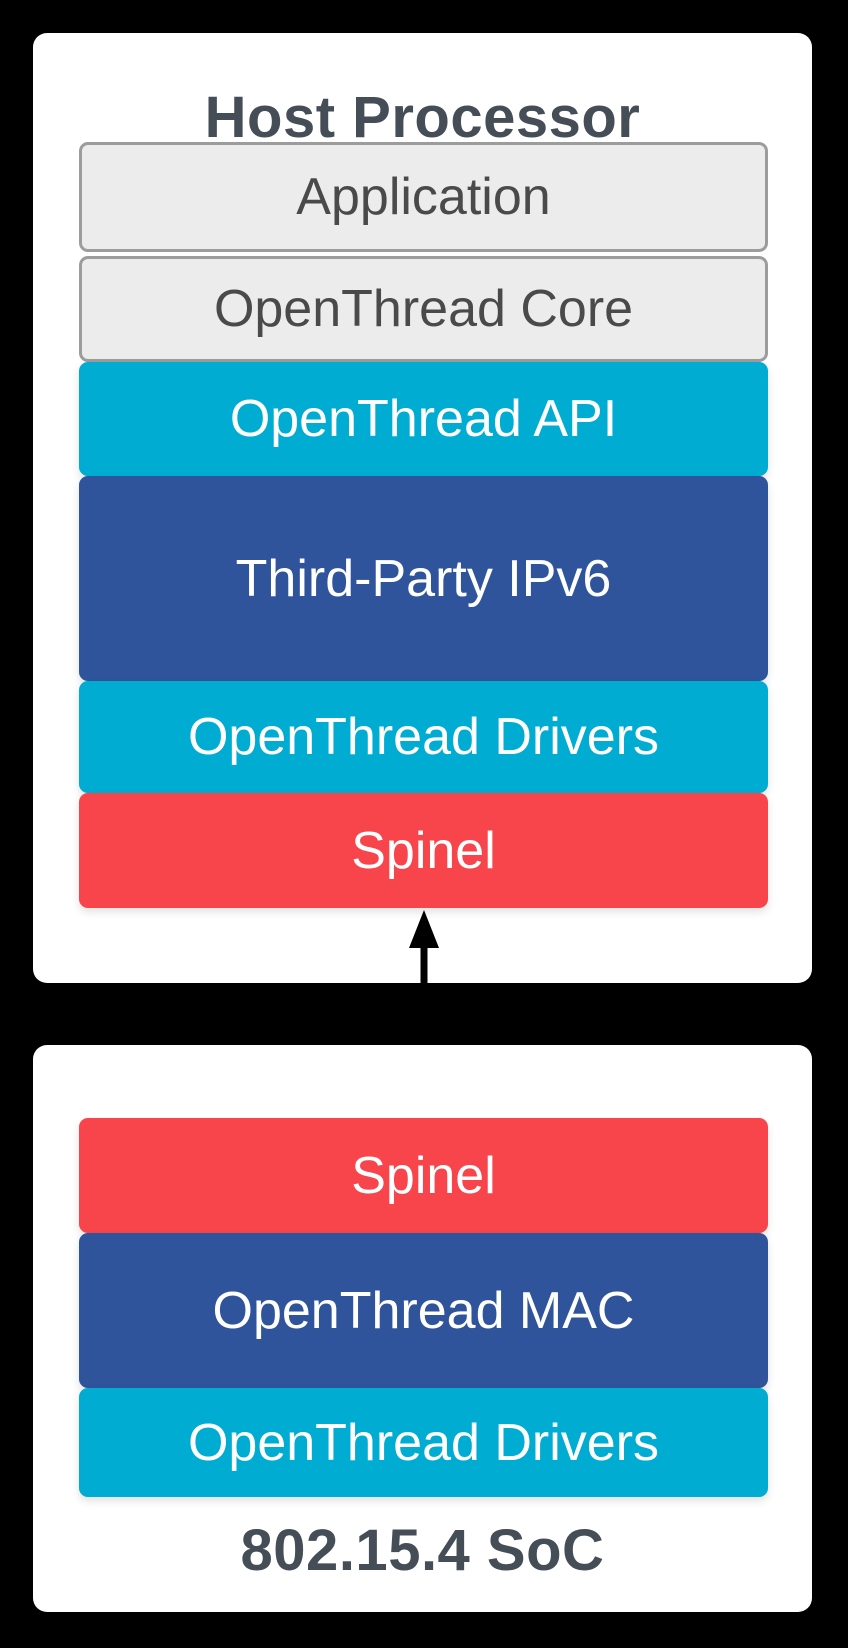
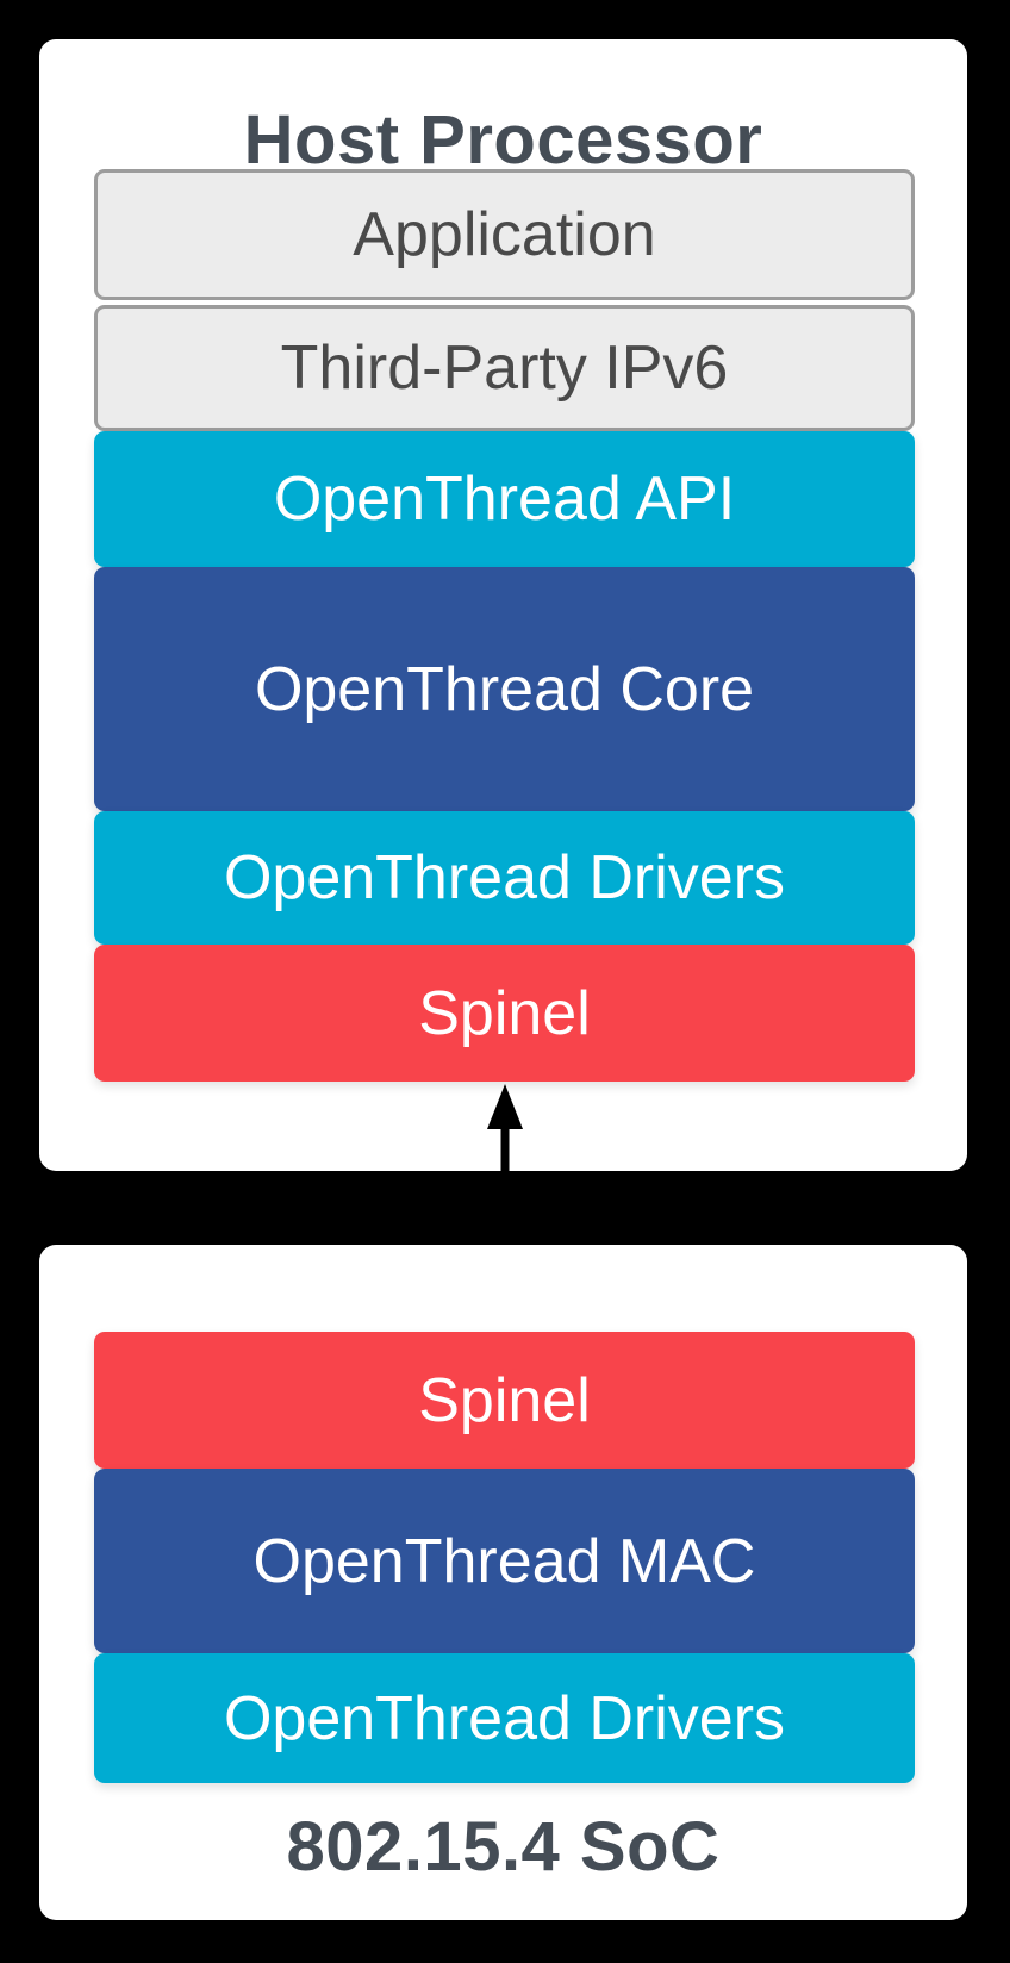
  Host Processor
  Application
- OpenThread Core
+ Third-Party IPv6
  OpenThread API
- Third-Party IPv6
+ OpenThread Core
  OpenThread Drivers
  Spinel
  Spinel
  OpenThread MAC
  OpenThread Drivers
  802.15.4 SoC
